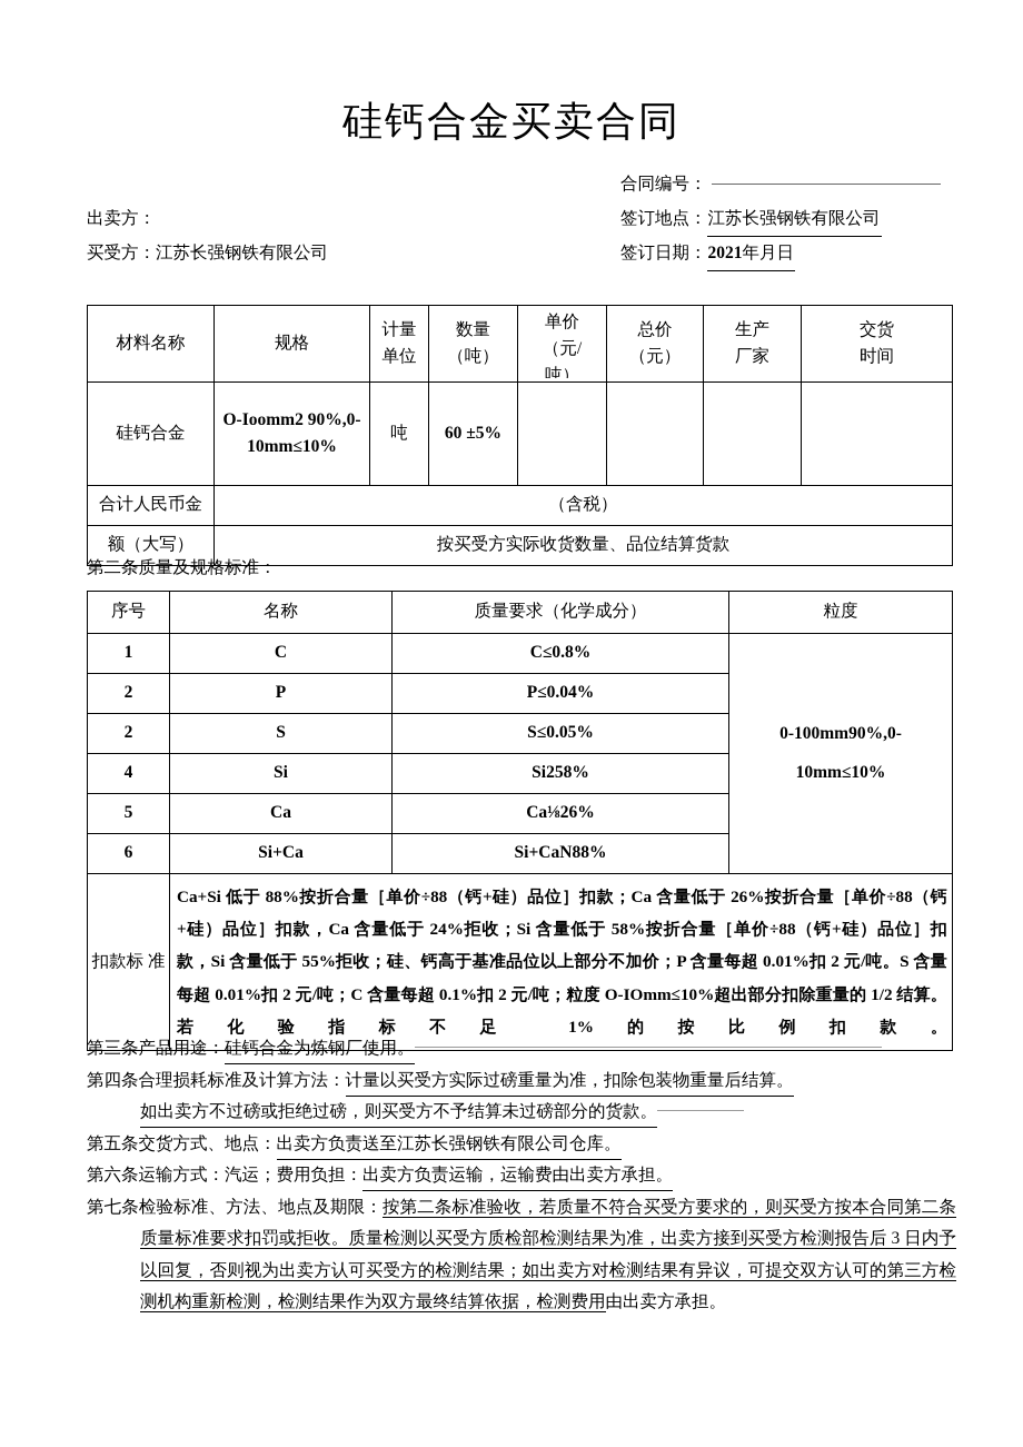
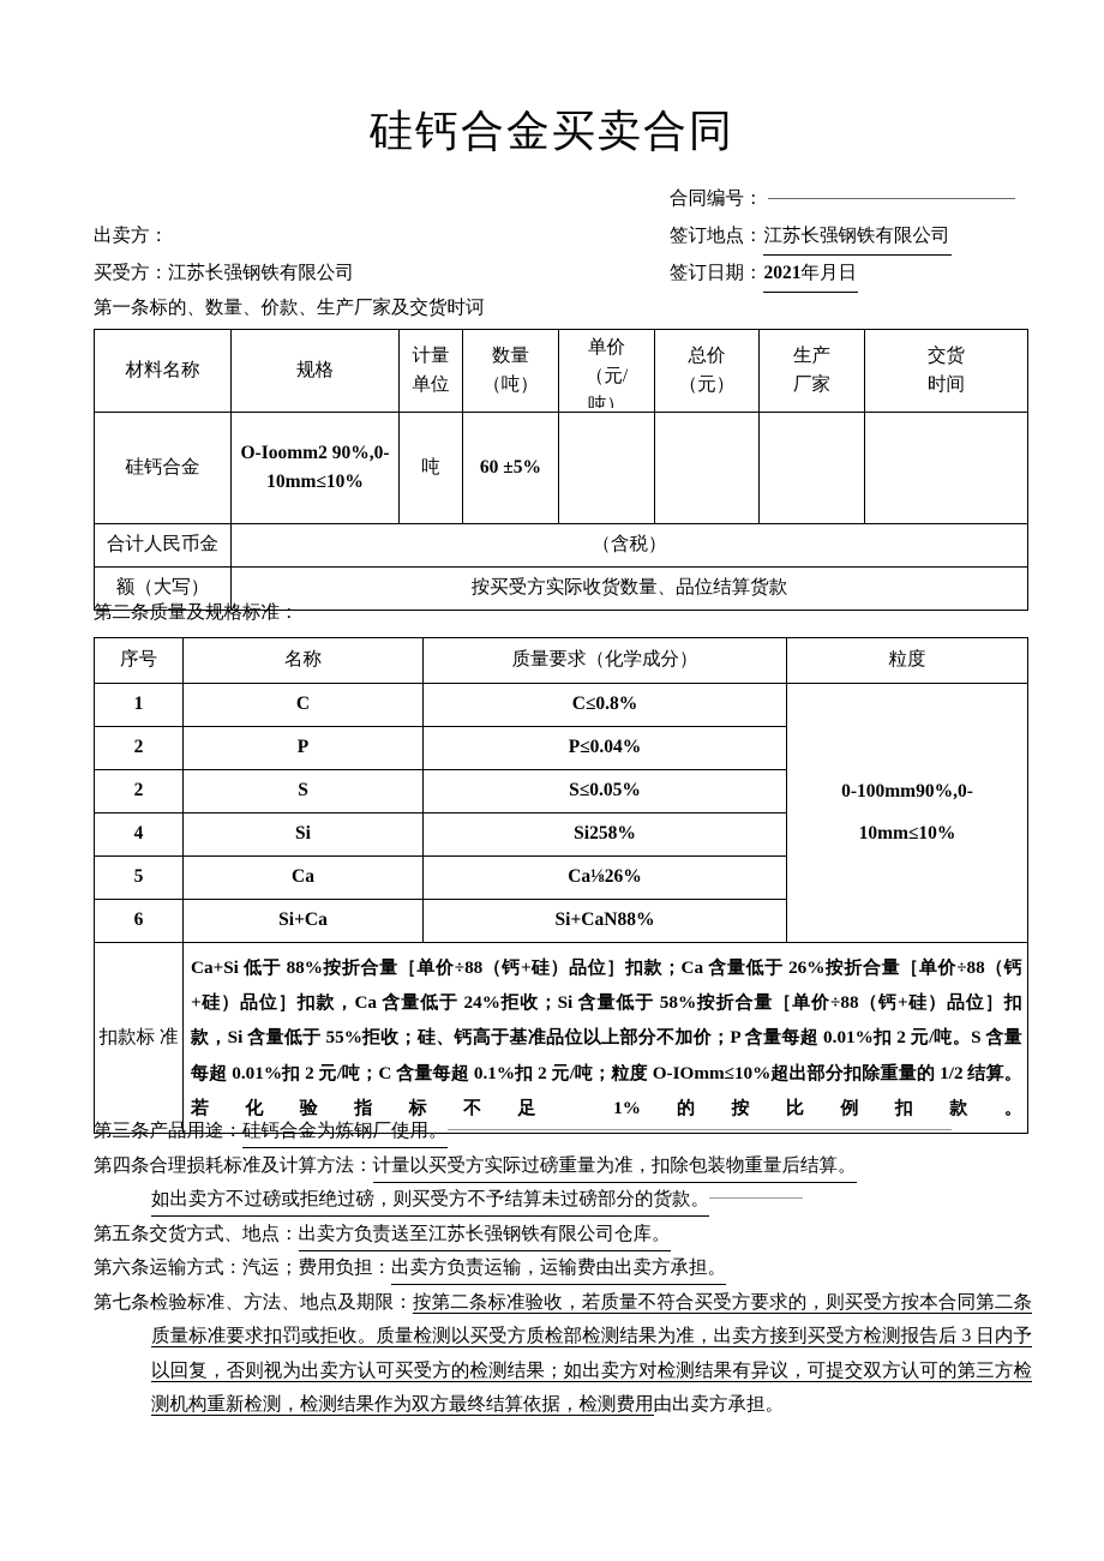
  硅钙合金买卖合同
  合同编号：
  出卖方：
  签订地点：江苏长强钢铁有限公司
  买受方：江苏长强钢铁有限公司
  签订日期：2021年月日
+ 第一条标的、数量、价款、生产厂家及交货时诃
  材料名称	规格	计量 单位	数量 （吨）	单价 （元/ 吨）	总价 （元）	生产 厂家	交货 时间
  硅钙合金	O-Ioomm2 90%,0- 10mm≤10%	吨	60 ±5%
  合计人民币金	（含税）
  额（大写）	按买受方实际收货数量、品位结算货款
  第二条质量及规格标准：
  序号	名称	质量要求（化学成分）	粒度
  1	C	C≤0.8%	0-100mm90%,0- 10mm≤10%
  2	P	P≤0.04%
  2	S	S≤0.05%
  4	Si	Si258%
  5	Ca	Ca⅛26%
  6	Si+Ca	Si+CaN88%
  扣款标 准	Ca+Si 低于 88%按折合量［单价÷88（钙+硅）品位］扣款；Ca 含量低于 26%按折合量［单价÷88（钙+硅）品位］扣款，Ca 含量低于 24%拒收；Si 含量低于 58%按折合量［单价÷88（钙+硅）品位］扣款，Si 含量低于 55%拒收；硅、钙高于基准品位以上部分不加价；P 含量每超 0.01%扣 2 元/吨。S 含量每超 0.01%扣 2 元/吨；C 含量每超 0.1%扣 2 元/吨；粒度 O-IOmm≤10%超出部分扣除重量的 1/2 结算。若化验指标不足 1%的按比例扣款。
  第三条产品用途：硅钙合金为炼钢厂使用。
  第四条合理损耗标准及计算方法：计量以买受方实际过磅重量为准，扣除包装物重量后结算。
  如出卖方不过磅或拒绝过磅，则买受方不予结算未过磅部分的货款。
  第五条交货方式、地点：出卖方负责送至江苏长强钢铁有限公司仓库。
  第六条运输方式：汽运；费用负担：出卖方负责运输，运输费由出卖方承担。
  第七条检验标准、方法、地点及期限：按第二条标准验收，若质量不符合买受方要求的，则买受方按本合同第二条质量标准要求扣罚或拒收。质量检测以买受方质检部检测结果为准，出卖方接到买受方检测报告后 3 日内予以回复，否则视为出卖方认可买受方的检测结果；如出卖方对检测结果有异议，可提交双方认可的第三方检测机构重新检测，检测结果作为双方最终结算依据，检测费用由出卖方承担。
